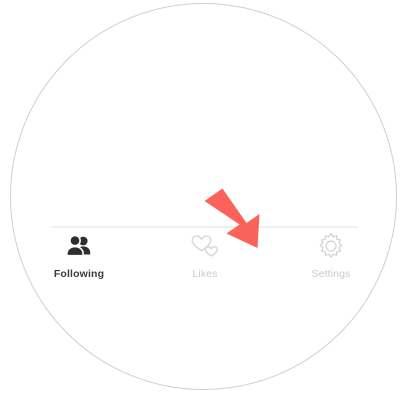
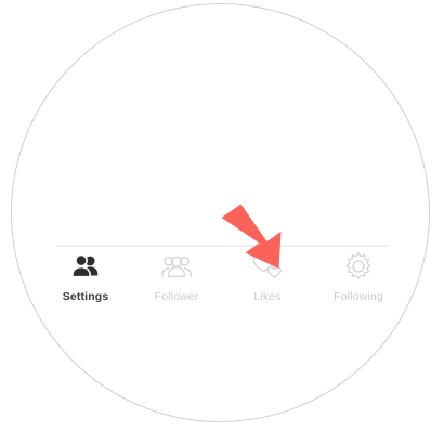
- Following
+ Settings
+ Follower
  Likes
- Settings
+ Following
